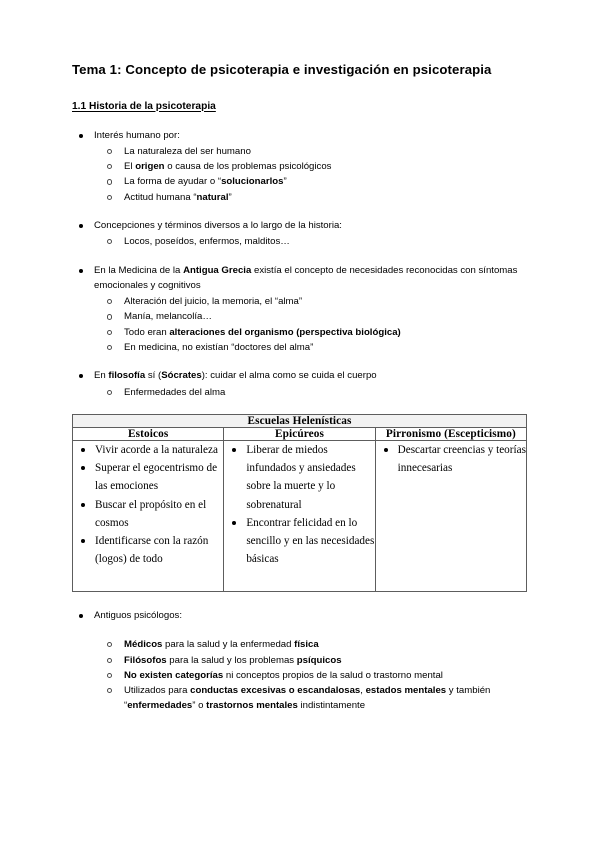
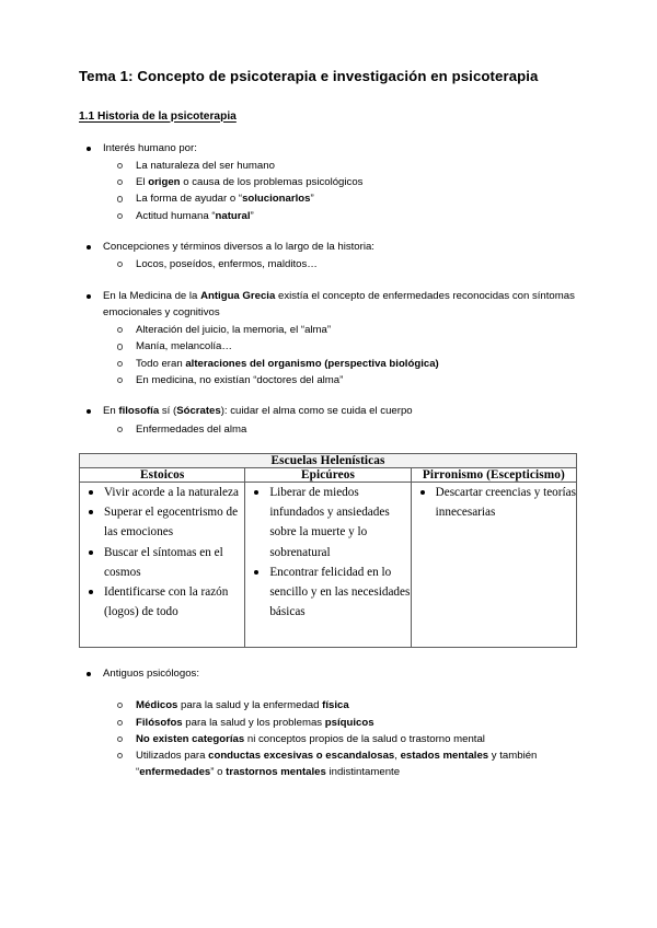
  Tema 1: Concepto de psicoterapia e investigación en psicoterapia
  1.1 Historia de la psicoterapia
  Interés humano por:
  La naturaleza del ser humano
  El origen o causa de los problemas psicológicos
  La forma de ayudar o “solucionarlos”
  Actitud humana “natural”
  Concepciones y términos diversos a lo largo de la historia:
  Locos, poseídos, enfermos, malditos…
- En la Medicina de la Antigua Grecia existía el concepto de necesidades reconocidas con síntomas emocionales y cognitivos
+ En la Medicina de la Antigua Grecia existía el concepto de enfermedades reconocidas con síntomas emocionales y cognitivos
  Alteración del juicio, la memoria, el “alma”
  Manía, melancolía…
  Todo eran alteraciones del organismo (perspectiva biológica)
  En medicina, no existían “doctores del alma”
  En filosofía sí (Sócrates): cuidar el alma como se cuida el cuerpo
  Enfermedades del alma
  Escuelas Helenísticas
  Estoicos	Epicúreos	Pirronismo (Escepticismo)
- Vivir acorde a la naturalezaSuperar el egocentrismo de las emocionesBuscar el propósito en el cosmosIdentificarse con la razón (logos) de todo	Liberar de miedos infundados y ansiedades sobre la muerte y lo sobrenaturalEncontrar felicidad en lo sencillo y en las necesidades básicas	Descartar creencias y teorías innecesarias
+ Vivir acorde a la naturalezaSuperar el egocentrismo de las emocionesBuscar el síntomas en el cosmosIdentificarse con la razón (logos) de todo	Liberar de miedos infundados y ansiedades sobre la muerte y lo sobrenaturalEncontrar felicidad en lo sencillo y en las necesidades básicas	Descartar creencias y teorías innecesarias
  Antiguos psicólogos:
  Médicos para la salud y la enfermedad física
  Filósofos para la salud y los problemas psíquicos
  No existen categorías ni conceptos propios de la salud o trastorno mental
  Utilizados para conductas excesivas o escandalosas, estados mentales y también “enfermedades” o trastornos mentales indistintamente
